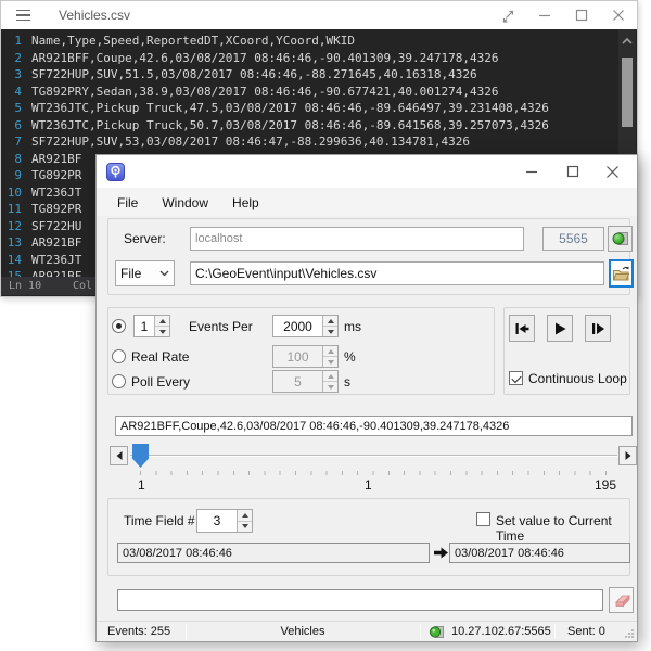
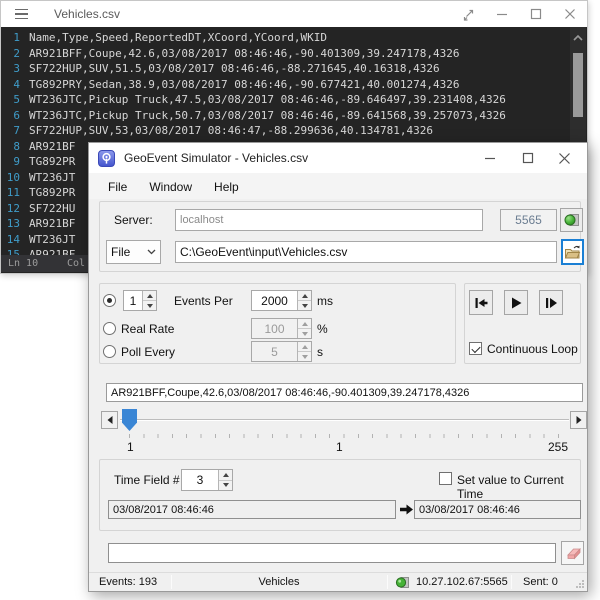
  Vehicles.csv
  1
  Name,Type,Speed,ReportedDT,XCoord,YCoord,WKID
  2
  AR921BFF,Coupe,42.6,03/08/2017 08:46:46,-90.401309,39.247178,4326
  3
  SF722HUP,SUV,51.5,03/08/2017 08:46:46,-88.271645,40.16318,4326
  4
  TG892PRY,Sedan,38.9,03/08/2017 08:46:46,-90.677421,40.001274,4326
  5
  WT236JTC,Pickup Truck,47.5,03/08/2017 08:46:46,-89.646497,39.231408,4326
  6
  WT236JTC,Pickup Truck,50.7,03/08/2017 08:46:46,-89.641568,39.257073,4326
  7
  SF722HUP,SUV,53,03/08/2017 08:46:47,-88.299636,40.134781,4326
  8
  AR921BF
  9
  TG892PR
  10
  WT236JT
  11
  TG892PR
  12
  SF722HU
  13
  AR921BF
  14
  WT236JT
  Ln 10
  Col
+ GeoEvent Simulator - Vehicles.csv
  File
  Window
  Help
  Server:
  localhost
  5565
  File
  C:\GeoEvent\input\Vehicles.csv
  1
  Events Per
  2000
  ms
  Real Rate
  100
  %
  Poll Every
  5
  s
  Continuous Loop
  AR921BFF,Coupe,42.6,03/08/2017 08:46:46,-90.401309,39.247178,4326
  1
  1
- 195
+ 255
  Time Field #
  3
  Set value to Current Time
  03/08/2017 08:46:46
  03/08/2017 08:46:46
- Events: 255
+ Events: 193
  Vehicles
  10.27.102.67:5565
  Sent: 0
